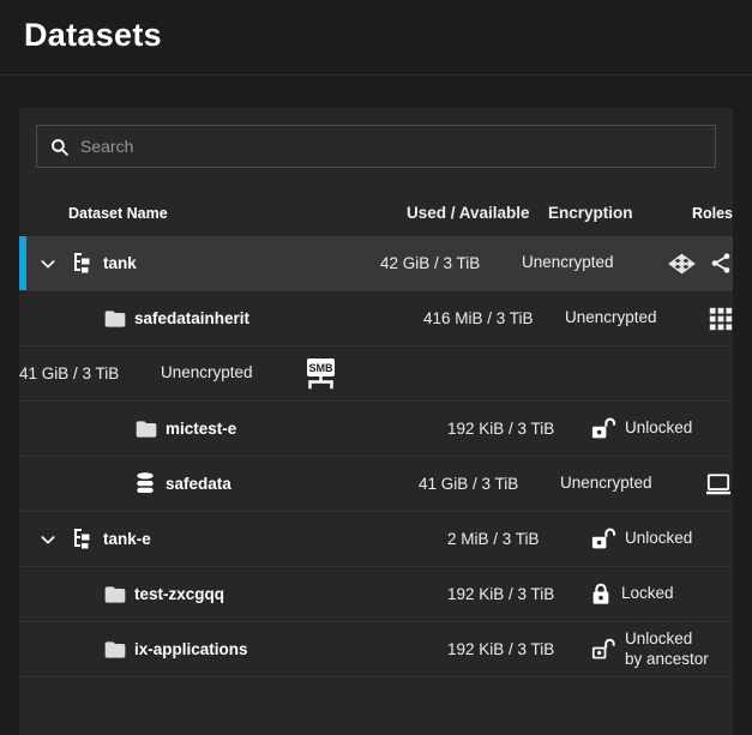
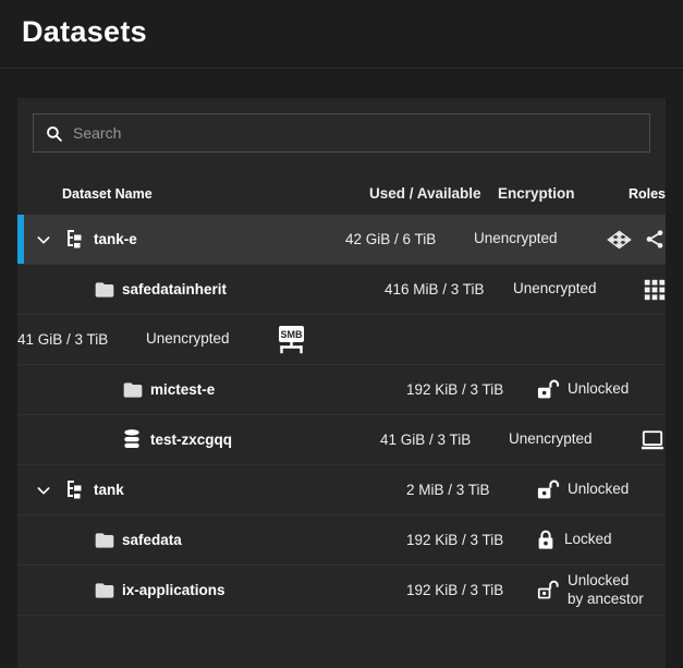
  Datasets
  Search
  Dataset Name
  Used / Available
  Encryption
  Roles
- tank
+ tank-e
- 42 GiB / 3 TiB
+ 42 GiB / 6 TiB
  Unencrypted
  safedatainherit
  416 MiB / 3 TiB
  Unencrypted
  41 GiB / 3 TiB
  Unencrypted
  SMB
  mictest-e
  192 KiB / 3 TiB
  Unlocked
- safedata
+ test-zxcgqq
  41 GiB / 3 TiB
  Unencrypted
- tank-e
+ tank
  2 MiB / 3 TiB
  Unlocked
- test-zxcgqq
+ safedata
  192 KiB / 3 TiB
  Locked
  ix-applications
  192 KiB / 3 TiB
  Unlocked by ancestor
